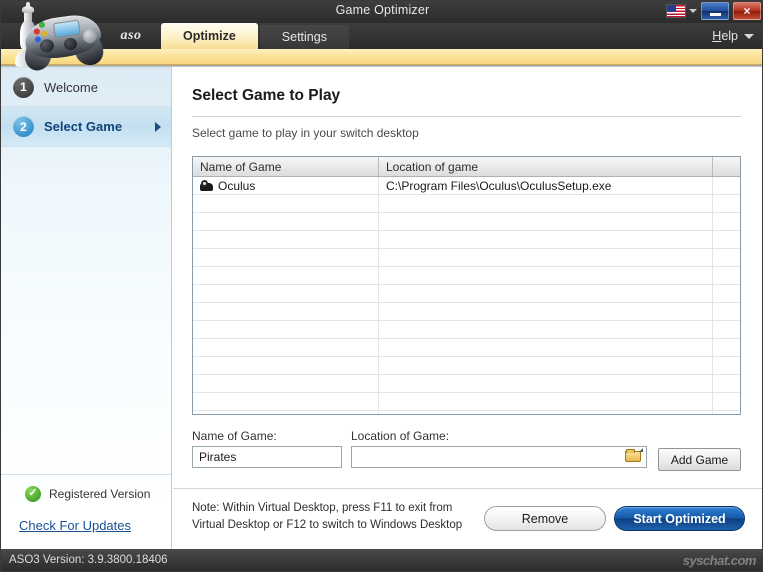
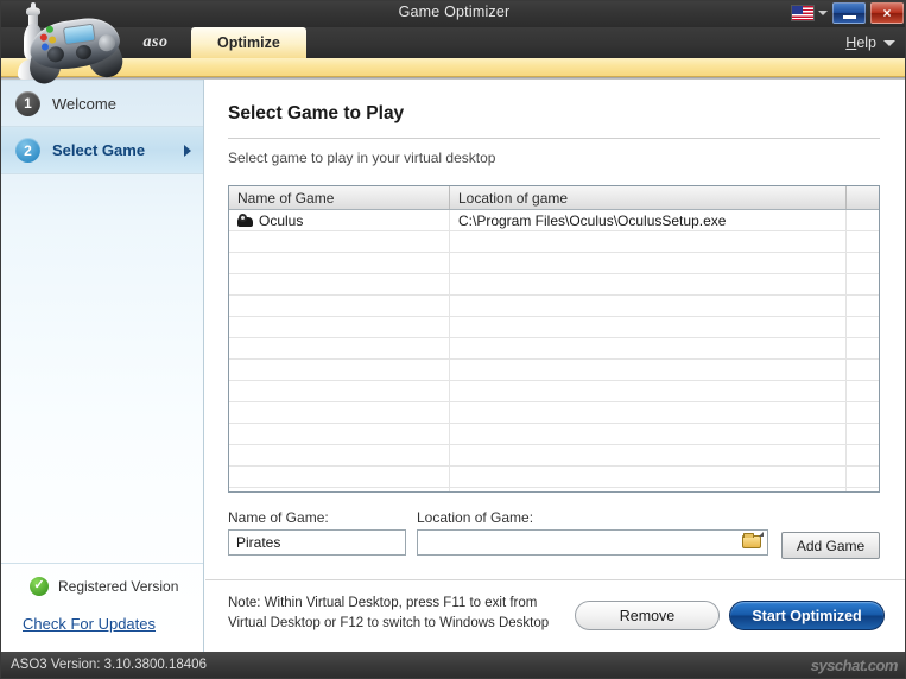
  Game Optimizer
  ×
  aso
  Optimize
- Settings
  Help
  1
  Welcome
  2
  Select Game
  ✓
  Registered Version
  Check For Updates
  Select Game to Play
- Select game to play in your switch desktop
+ Select game to play in your virtual desktop
  Name of Game
  Location of game
  Oculus
  C:\Program Files\Oculus\OculusSetup.exe
  Name of Game:
  Pirates
  Location of Game:
  Add Game
  Note: Within Virtual Desktop, press F11 to exit from
  Virtual Desktop or F12 to switch to Windows Desktop
  Remove
  Start Optimized
- ASO3 Version: 3.9.3800.18406
+ ASO3 Version: 3.10.3800.18406
  syschat.com
